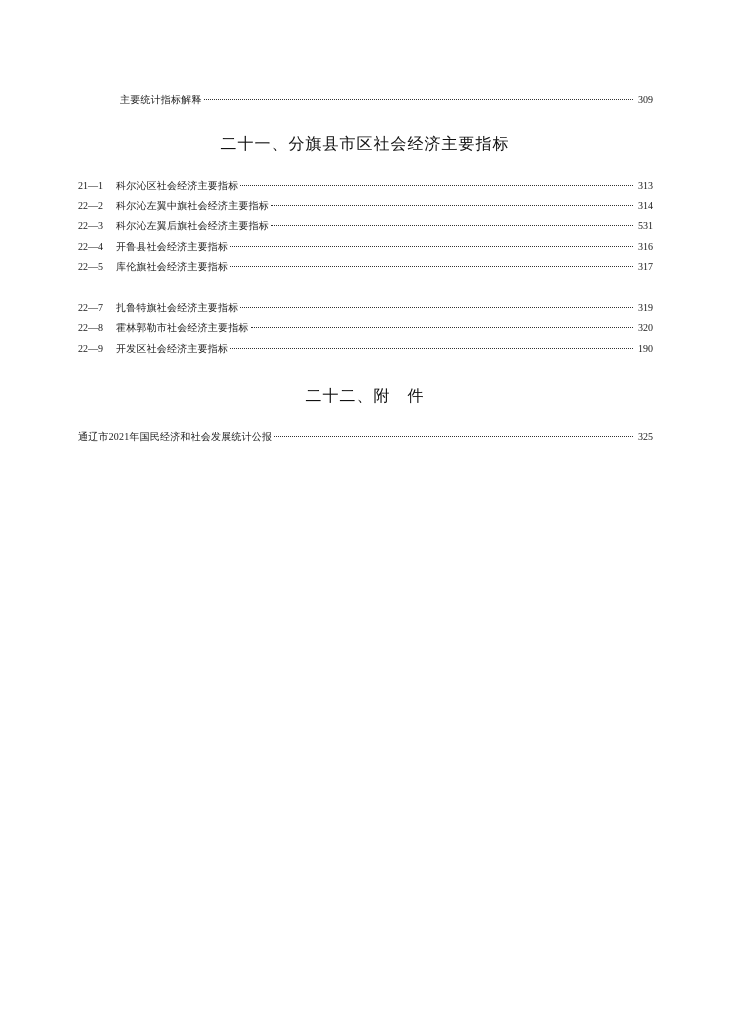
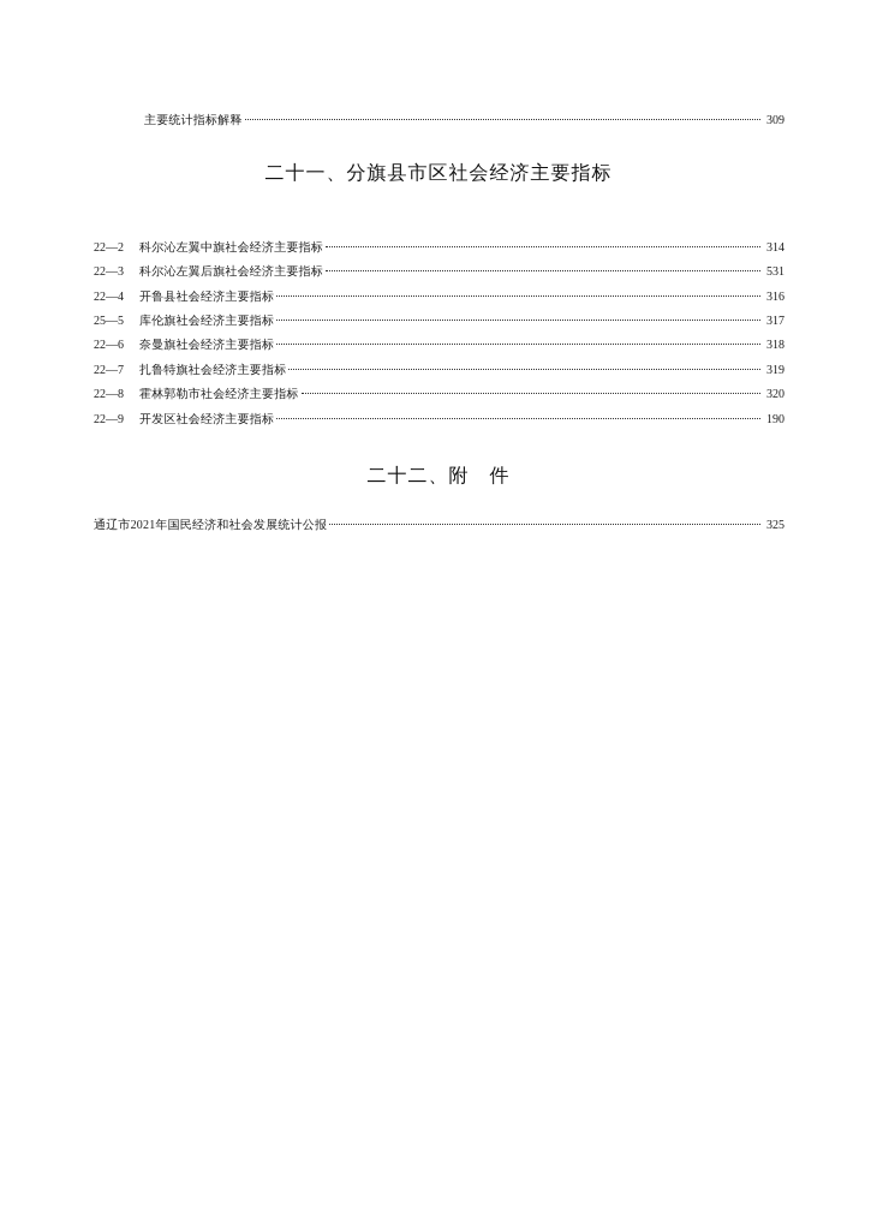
  主要统计指标解释
  309
  二十一、分旗县市区社会经济主要指标
- 21—1
- 科尔沁区社会经济主要指标
- 313
  22—2
  科尔沁左翼中旗社会经济主要指标
  314
  22—3
  科尔沁左翼后旗社会经济主要指标
  531
  22—4
  开鲁县社会经济主要指标
  316
- 22—5
+ 25—5
  库伦旗社会经济主要指标
  317
+ 22—6
+ 奈曼旗社会经济主要指标
+ 318
  22—7
  扎鲁特旗社会经济主要指标
  319
  22—8
  霍林郭勒市社会经济主要指标
  320
  22—9
  开发区社会经济主要指标
  190
  二十二、附 件
  通辽市2021年国民经济和社会发展统计公报
  325
